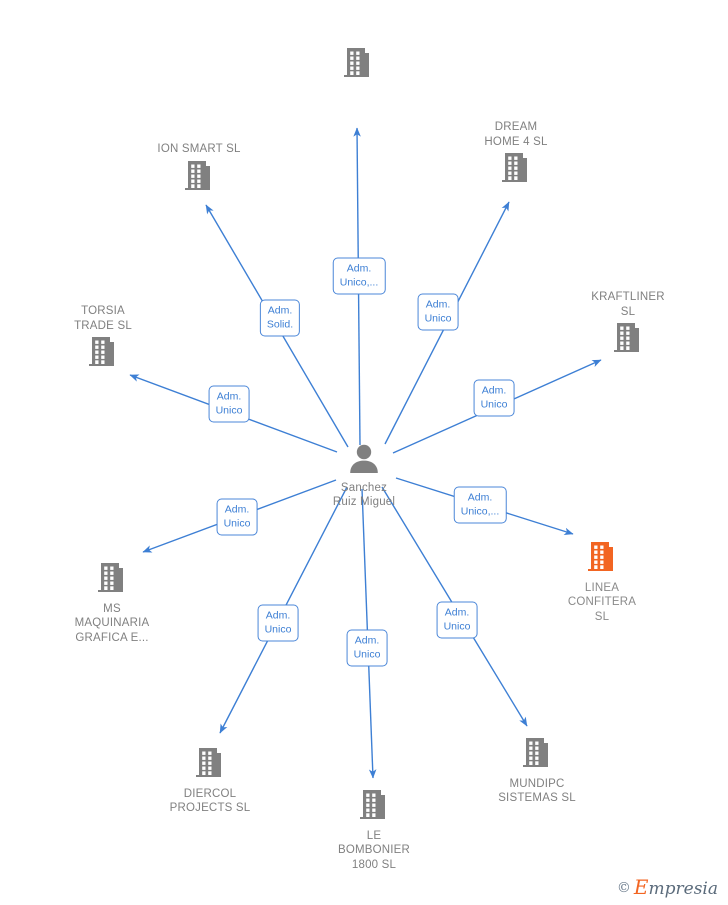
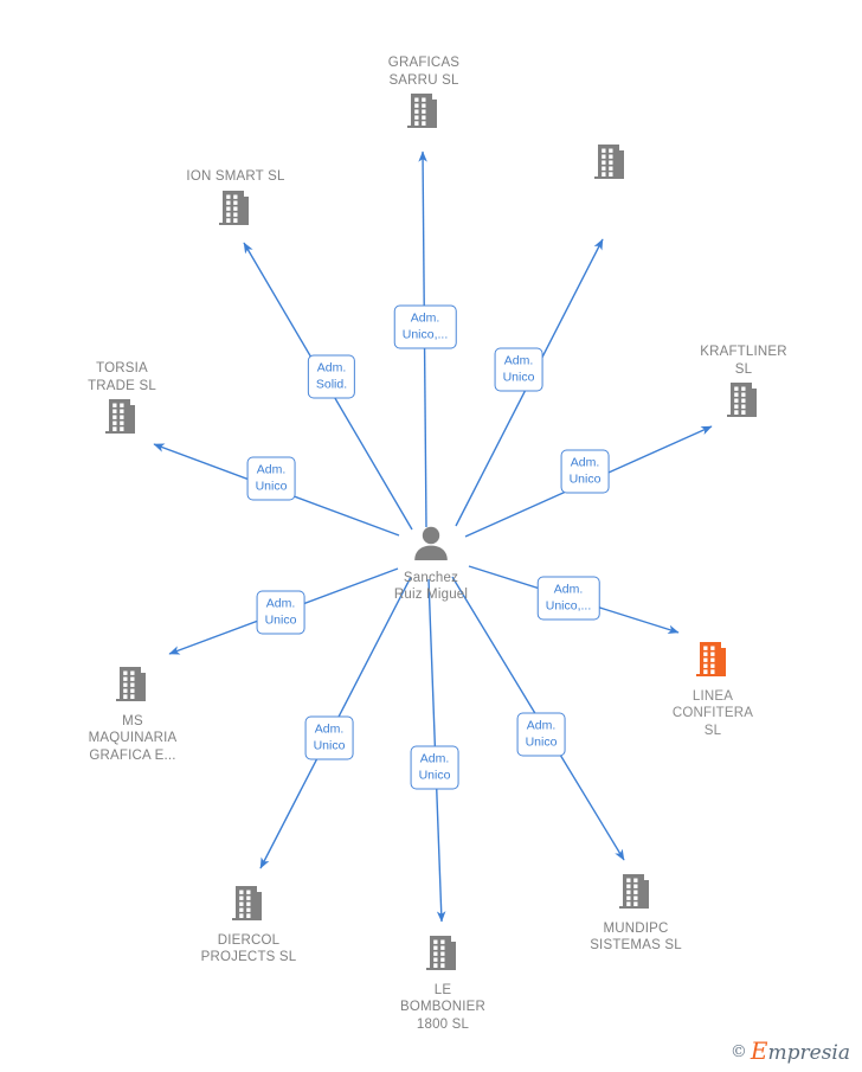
+ GRAFICAS
+ SARRU SL
  ION SMART SL
- DREAM
- HOME 4 SL
  KRAFTLINER
  SL
  TORSIA
  TRADE SL
  LINEA
  CONFITERA
  SL
  MS
  MAQUINARIA
  GRAFICA E...
  DIERCOL
  PROJECTS SL
  LE
  BOMBONIER
  1800 SL
  MUNDIPC
  SISTEMAS SL
  Adm.
  Unico,...
  Adm.
  Solid.
  Adm.
  Unico
  Adm.
  Unico
  Adm.
  Unico
  Adm.
  Unico,...
  Adm.
  Unico
  Adm.
  Unico
  Adm.
  Unico
  Adm.
  Unico
  Sanchez
  Ruiz Miguel
  © Empresia
